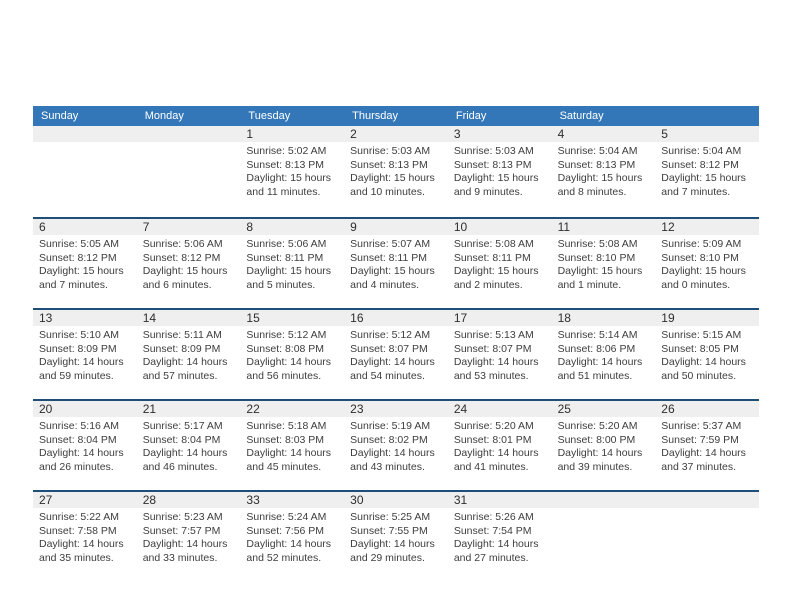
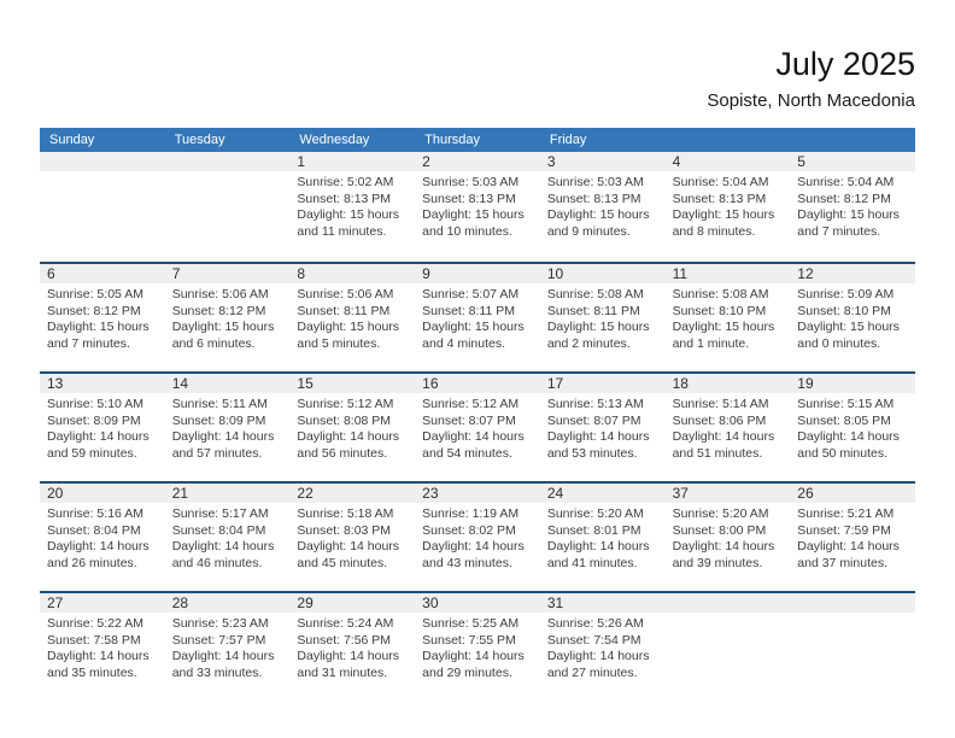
+ July 2025
+ Sopiste, North Macedonia
  Sunday
- Monday
  Tuesday
+ Wednesday
  Thursday
  Friday
- Saturday
  1
  Sunrise: 5:02 AM
  Sunset: 8:13 PM
  Daylight: 15 hours
  and 11 minutes.
  2
  Sunrise: 5:03 AM
  Sunset: 8:13 PM
  Daylight: 15 hours
  and 10 minutes.
  3
  Sunrise: 5:03 AM
  Sunset: 8:13 PM
  Daylight: 15 hours
  and 9 minutes.
  4
  Sunrise: 5:04 AM
  Sunset: 8:13 PM
  Daylight: 15 hours
  and 8 minutes.
  5
  Sunrise: 5:04 AM
  Sunset: 8:12 PM
  Daylight: 15 hours
  and 7 minutes.
  6
  Sunrise: 5:05 AM
  Sunset: 8:12 PM
  Daylight: 15 hours
  and 7 minutes.
  7
  Sunrise: 5:06 AM
  Sunset: 8:12 PM
  Daylight: 15 hours
  and 6 minutes.
  8
  Sunrise: 5:06 AM
  Sunset: 8:11 PM
  Daylight: 15 hours
  and 5 minutes.
  9
  Sunrise: 5:07 AM
  Sunset: 8:11 PM
  Daylight: 15 hours
  and 4 minutes.
  10
  Sunrise: 5:08 AM
  Sunset: 8:11 PM
  Daylight: 15 hours
  and 2 minutes.
  11
  Sunrise: 5:08 AM
  Sunset: 8:10 PM
  Daylight: 15 hours
  and 1 minute.
  12
  Sunrise: 5:09 AM
  Sunset: 8:10 PM
  Daylight: 15 hours
  and 0 minutes.
  13
  Sunrise: 5:10 AM
  Sunset: 8:09 PM
  Daylight: 14 hours
  and 59 minutes.
  14
  Sunrise: 5:11 AM
  Sunset: 8:09 PM
  Daylight: 14 hours
  and 57 minutes.
  15
  Sunrise: 5:12 AM
  Sunset: 8:08 PM
  Daylight: 14 hours
  and 56 minutes.
  16
  Sunrise: 5:12 AM
  Sunset: 8:07 PM
  Daylight: 14 hours
  and 54 minutes.
  17
  Sunrise: 5:13 AM
  Sunset: 8:07 PM
  Daylight: 14 hours
  and 53 minutes.
  18
  Sunrise: 5:14 AM
  Sunset: 8:06 PM
  Daylight: 14 hours
  and 51 minutes.
  19
  Sunrise: 5:15 AM
  Sunset: 8:05 PM
  Daylight: 14 hours
  and 50 minutes.
  20
  Sunrise: 5:16 AM
  Sunset: 8:04 PM
  Daylight: 14 hours
  and 26 minutes.
  21
  Sunrise: 5:17 AM
  Sunset: 8:04 PM
  Daylight: 14 hours
  and 46 minutes.
  22
  Sunrise: 5:18 AM
  Sunset: 8:03 PM
  Daylight: 14 hours
  and 45 minutes.
  23
- Sunrise: 5:19 AM
+ Sunrise: 1:19 AM
  Sunset: 8:02 PM
  Daylight: 14 hours
  and 43 minutes.
  24
  Sunrise: 5:20 AM
  Sunset: 8:01 PM
  Daylight: 14 hours
  and 41 minutes.
- 25
+ 37
  Sunrise: 5:20 AM
  Sunset: 8:00 PM
  Daylight: 14 hours
  and 39 minutes.
  26
- Sunrise: 5:37 AM
+ Sunrise: 5:21 AM
  Sunset: 7:59 PM
  Daylight: 14 hours
  and 37 minutes.
  27
  Sunrise: 5:22 AM
  Sunset: 7:58 PM
  Daylight: 14 hours
  and 35 minutes.
  28
  Sunrise: 5:23 AM
  Sunset: 7:57 PM
  Daylight: 14 hours
  and 33 minutes.
- 33
+ 29
  Sunrise: 5:24 AM
  Sunset: 7:56 PM
  Daylight: 14 hours
- and 52 minutes.
+ and 31 minutes.
  30
  Sunrise: 5:25 AM
  Sunset: 7:55 PM
  Daylight: 14 hours
  and 29 minutes.
  31
  Sunrise: 5:26 AM
  Sunset: 7:54 PM
  Daylight: 14 hours
  and 27 minutes.
